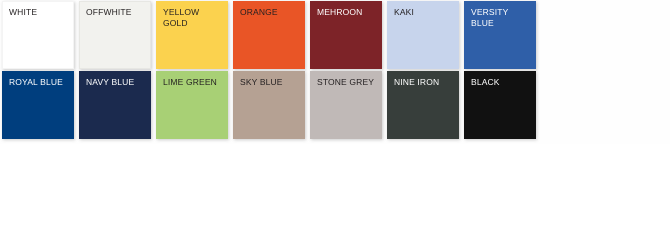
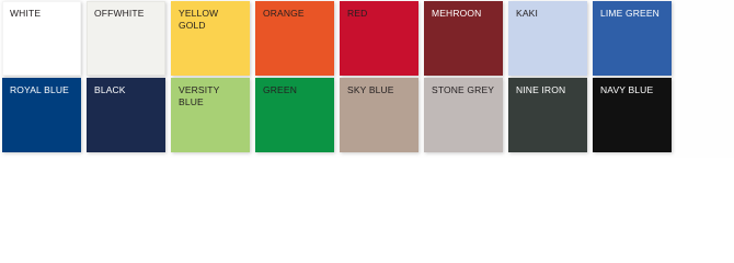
  WHITE
  OFFWHITE
  YELLOW
  GOLD
  ORANGE
+ RED
  MEHROON
  KAKI
- VERSITY BLUE
+ LIME GREEN
  ROYAL BLUE
- NAVY BLUE
+ BLACK
- LIME GREEN
+ VERSITY BLUE
+ GREEN
  SKY BLUE
  STONE GREY
  NINE IRON
- BLACK
+ NAVY BLUE
